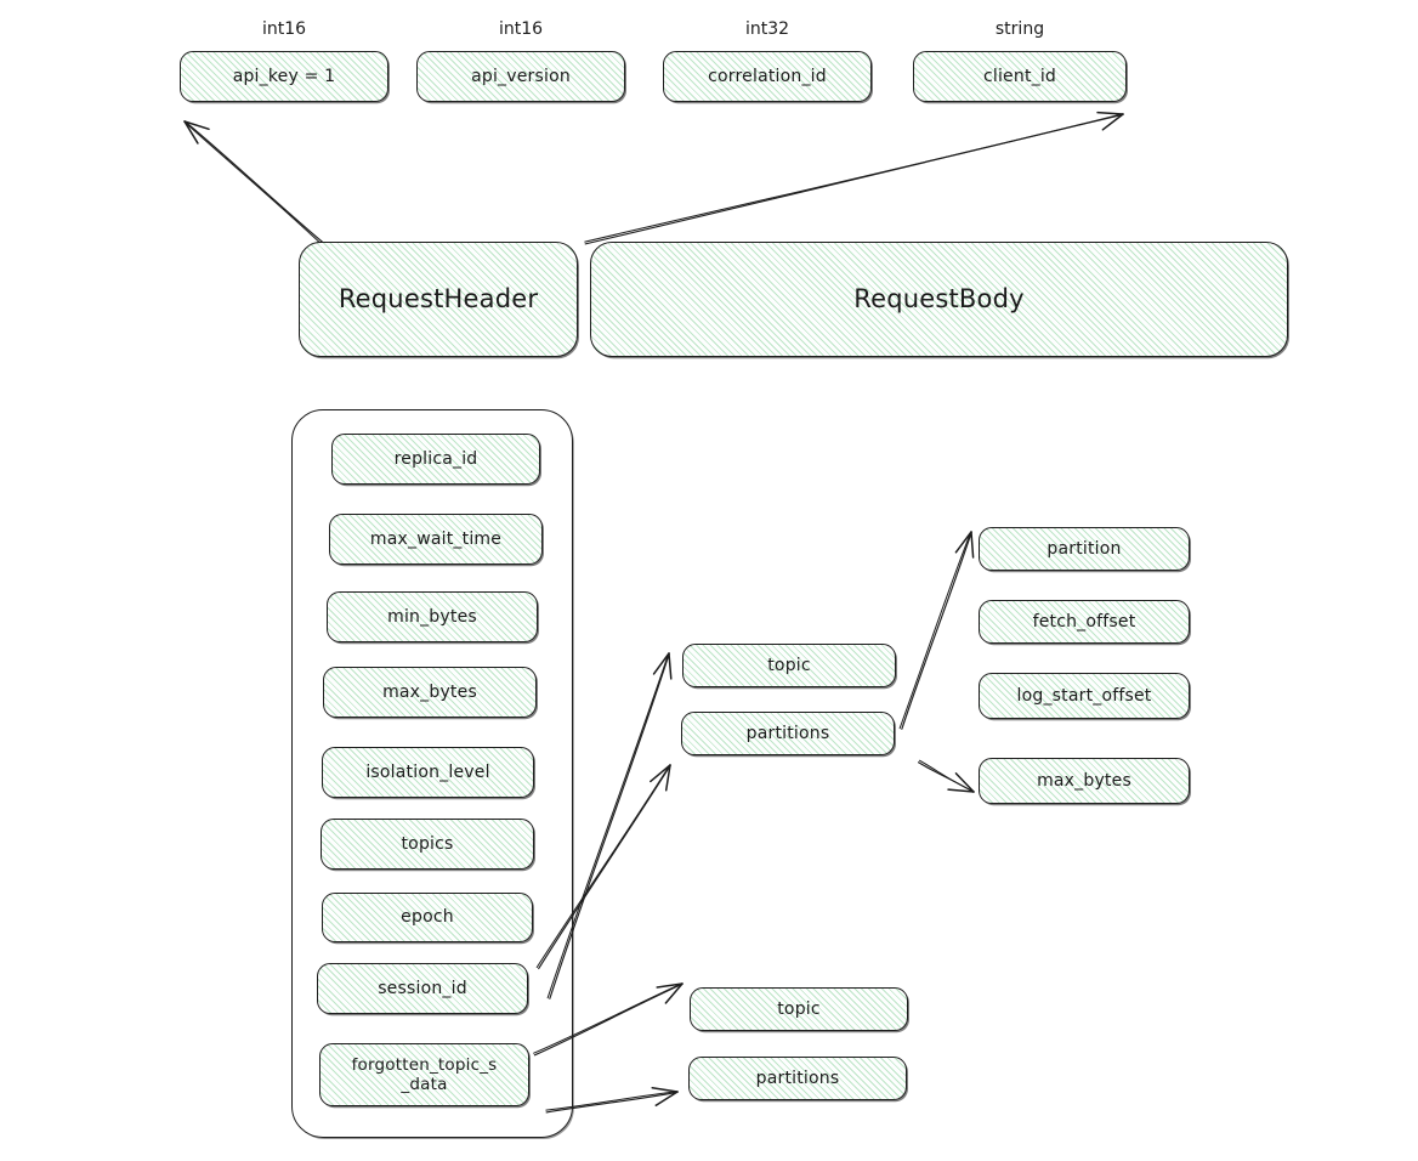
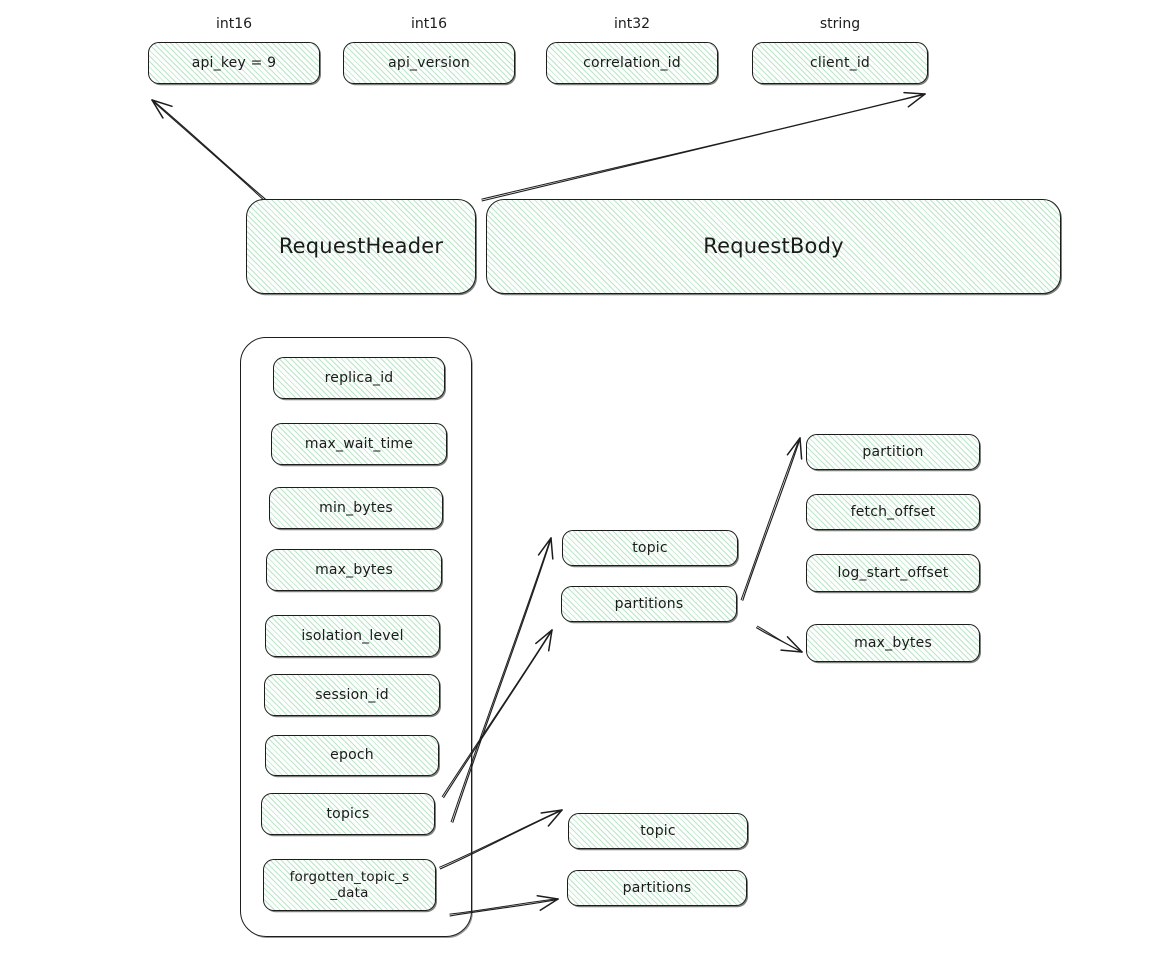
  int16
- api_key = 1
+ api_key = 9
  int16
  api_version
  int32
  correlation_id
  string
  client_id
  RequestHeader
  RequestBody
  replica_id
  max_wait_time
  min_bytes
  max_bytes
  isolation_level
- topics
+ session_id
  epoch
- session_id
+ topics
  forgotten_topic_s
  _data
  topic
  partitions
  partition
  fetch_offset
  log_start_offset
  max_bytes
  topic
  partitions
